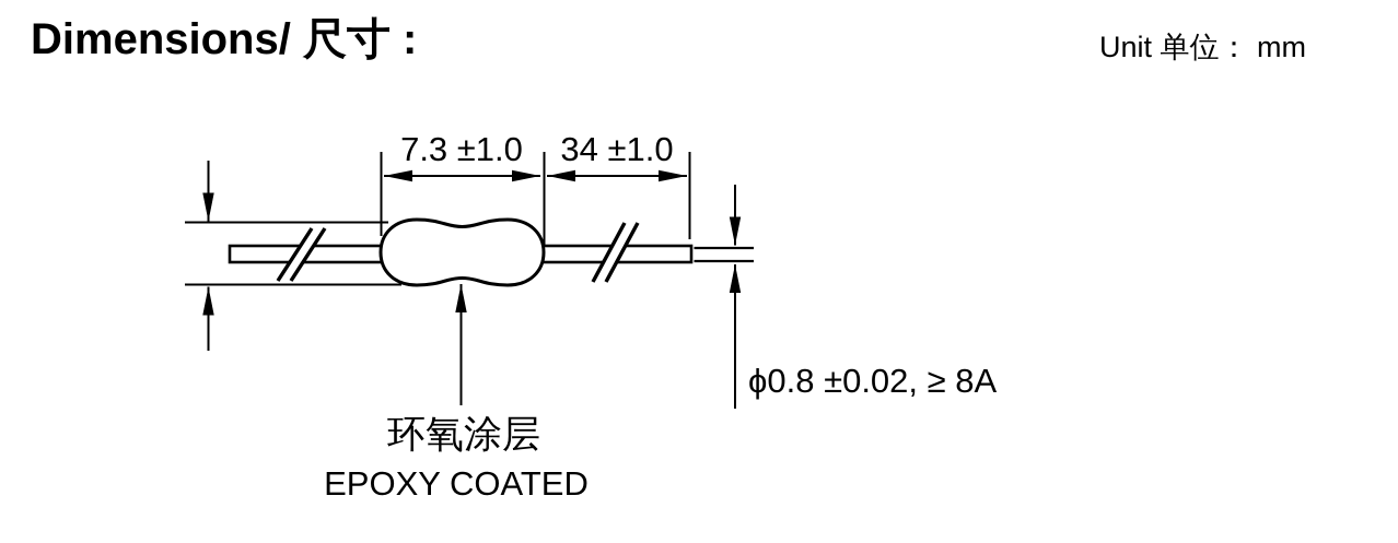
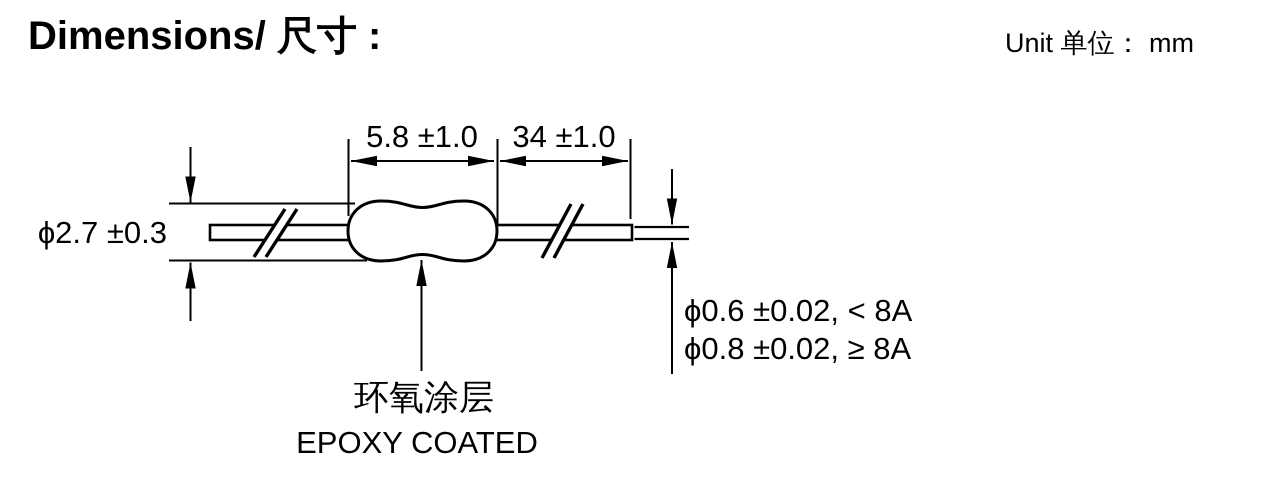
  Dimensions/ 尺寸 :
  Unit 单位： mm
- 7.3 ±1.0
+ 5.8 ±1.0
  34 ±1.0
+ ϕ2.7 ±0.3
+ ϕ0.6 ±0.02, < 8A
  ϕ0.8 ±0.02, ≥ 8A
  环氧涂层
  EPOXY COATED
